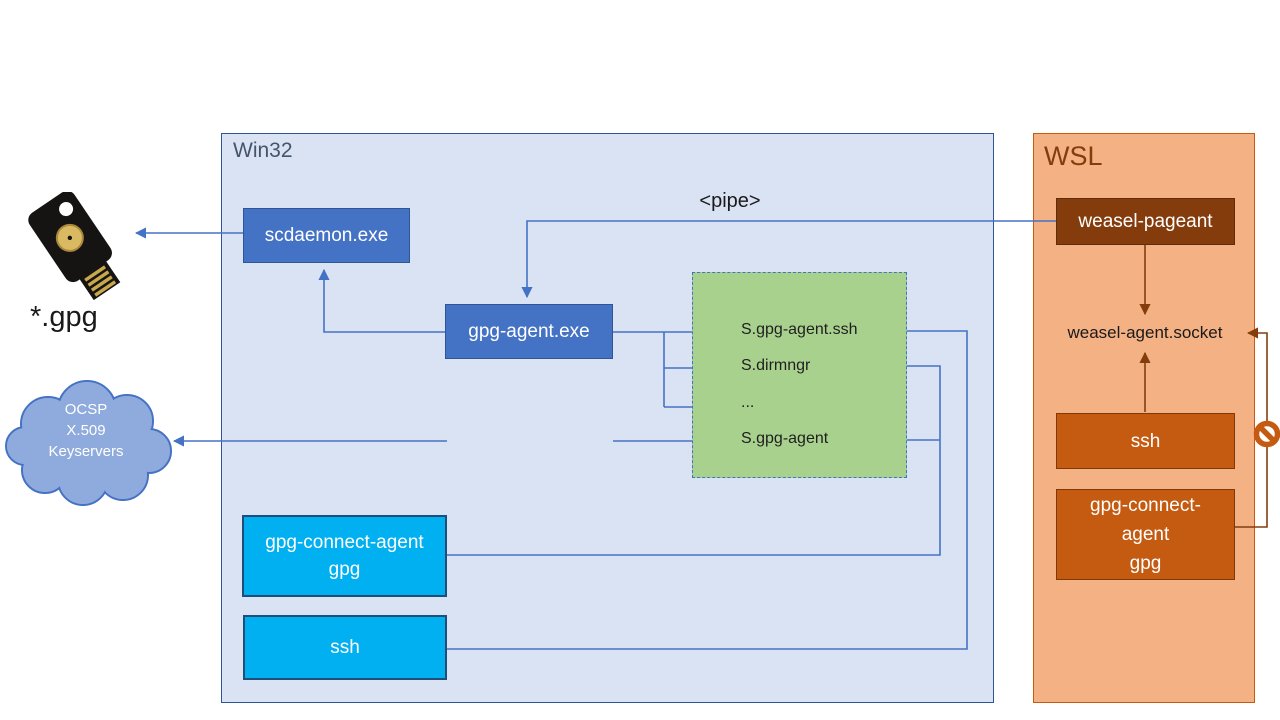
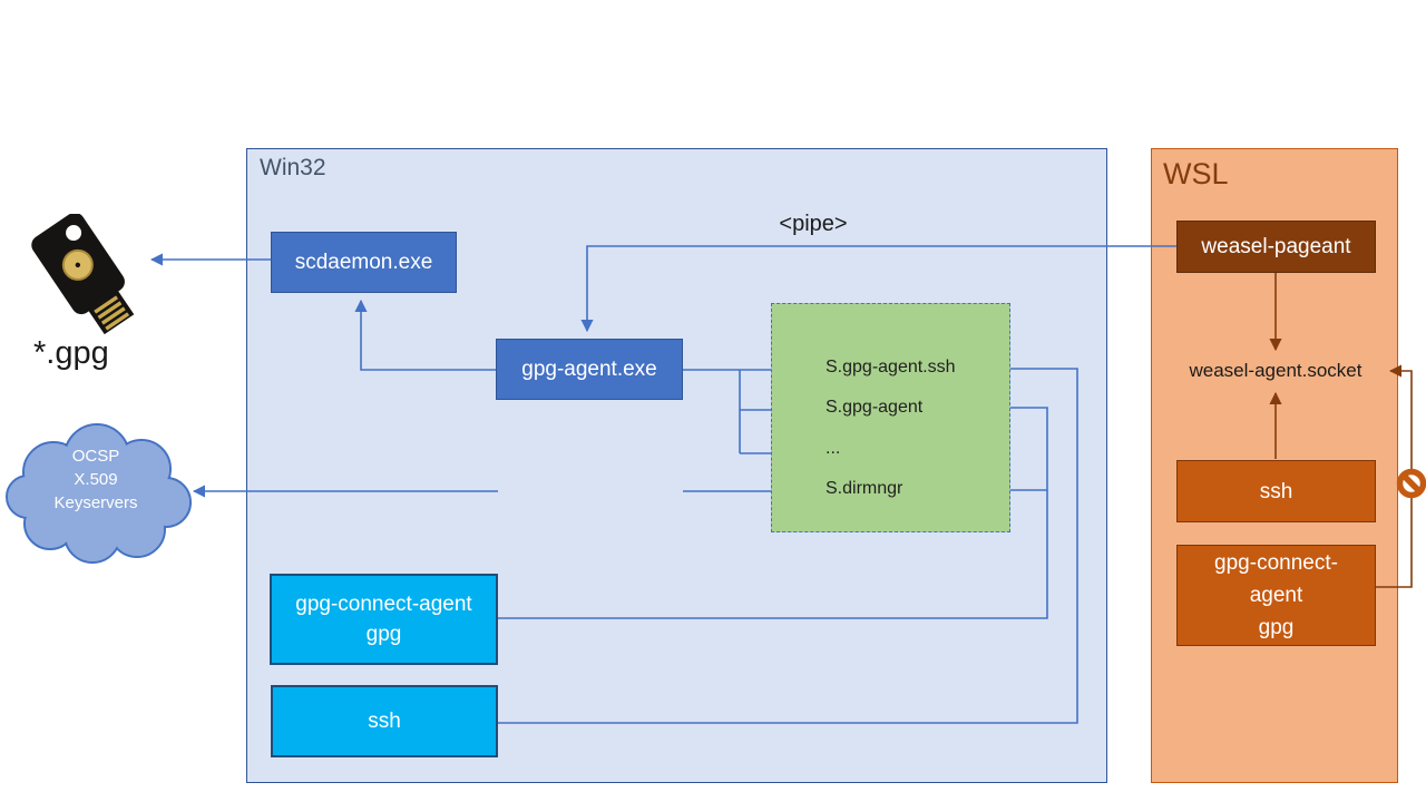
  Win32
  WSL
  scdaemon.exe
  gpg-agent.exe
  gpg-connect-agent
  gpg
  ssh
  S.gpg-agent.ssh
- S.dirmngr
+ S.gpg-agent
  ...
- S.gpg-agent
+ S.dirmngr
  weasel-pageant
  weasel-agent.socket
  ssh
  gpg-connect-
  agent
  gpg
  <pipe>
  *.gpg
  OCSP
  X.509
  Keyservers
